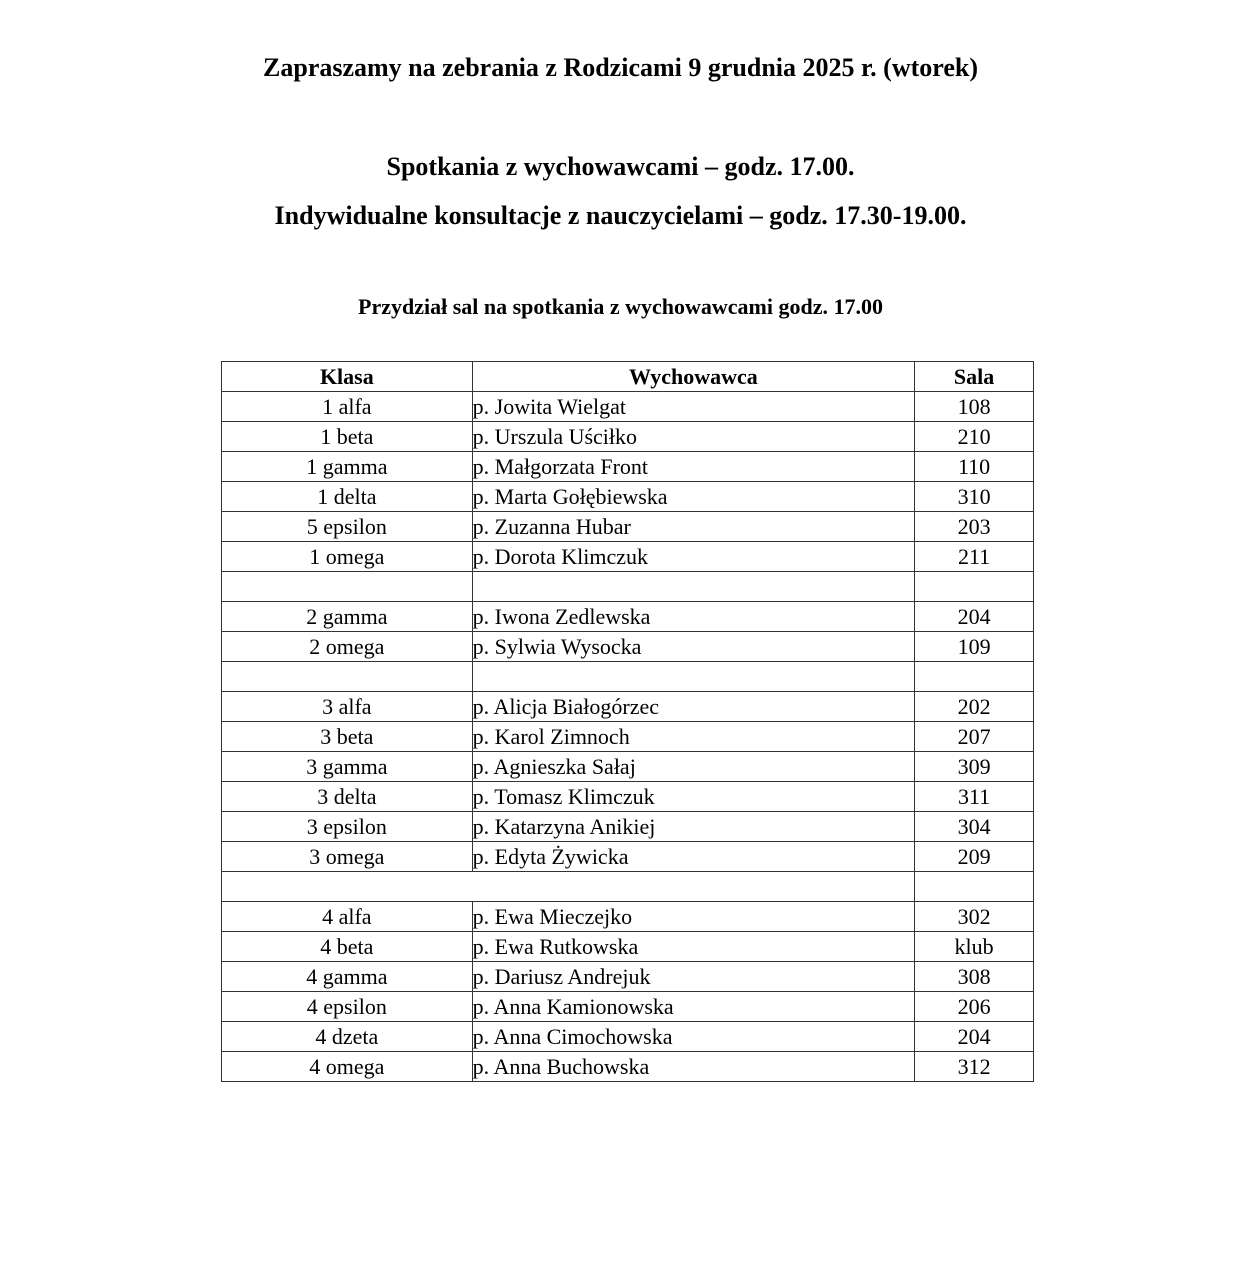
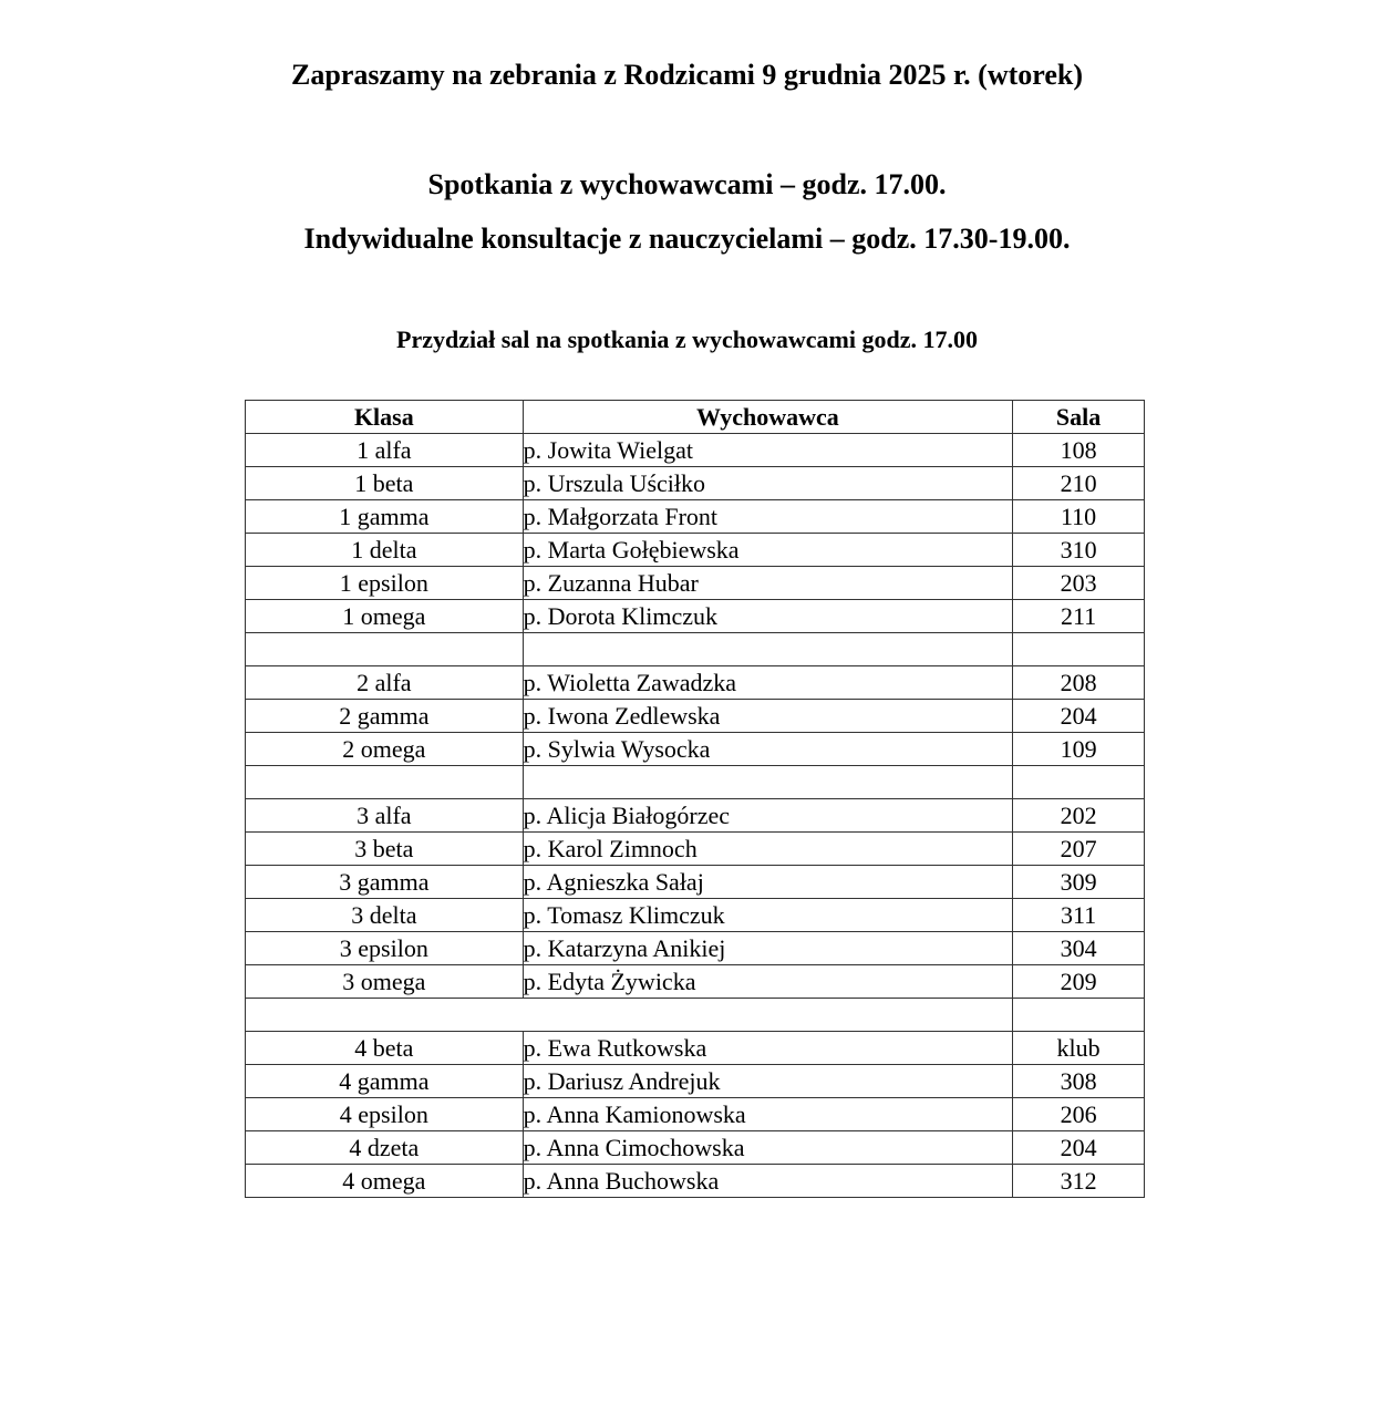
  Zapraszamy na zebrania z Rodzicami 9 grudnia 2025 r. (wtorek)
  Spotkania z wychowawcami – godz. 17.00.
  Indywidualne konsultacje z nauczycielami – godz. 17.30-19.00.
  Przydział sal na spotkania z wychowawcami godz. 17.00
  Klasa	Wychowawca	Sala
  1 alfa	p. Jowita Wielgat	108
  1 beta	p. Urszula Uściłko	210
  1 gamma	p. Małgorzata Front	110
  1 delta	p. Marta Gołębiewska	310
- 5 epsilon	p. Zuzanna Hubar	203
+ 1 epsilon	p. Zuzanna Hubar	203
  1 omega	p. Dorota Klimczuk	211
+ 2 alfa	p. Wioletta Zawadzka	208
  2 gamma	p. Iwona Zedlewska	204
  2 omega	p. Sylwia Wysocka	109
  3 alfa	p. Alicja Białogórzec	202
  3 beta	p. Karol Zimnoch	207
  3 gamma	p. Agnieszka Sałaj	309
  3 delta	p. Tomasz Klimczuk	311
  3 epsilon	p. Katarzyna Anikiej	304
  3 omega	p. Edyta Żywicka	209
- 4 alfa	p. Ewa Mieczejko	302
  4 beta	p. Ewa Rutkowska	klub
  4 gamma	p. Dariusz Andrejuk	308
  4 epsilon	p. Anna Kamionowska	206
  4 dzeta	p. Anna Cimochowska	204
  4 omega	p. Anna Buchowska	312
